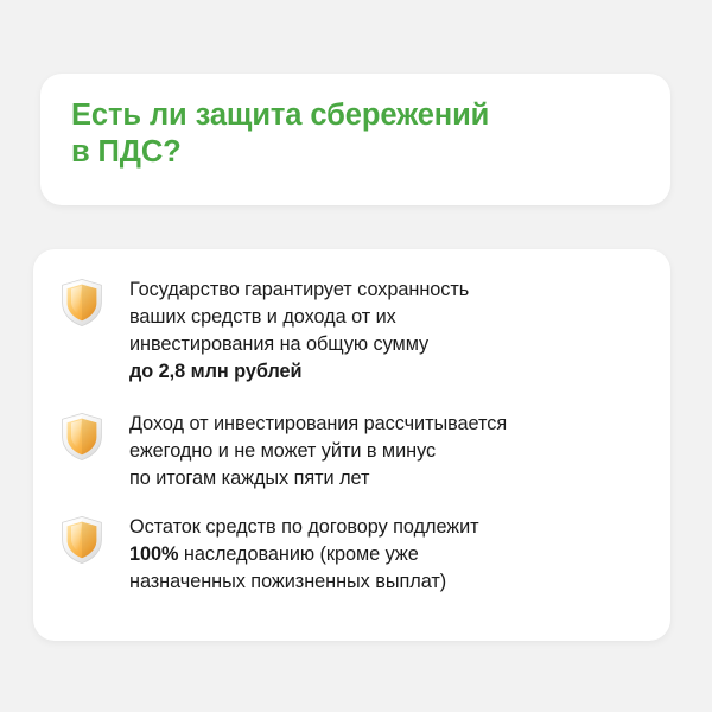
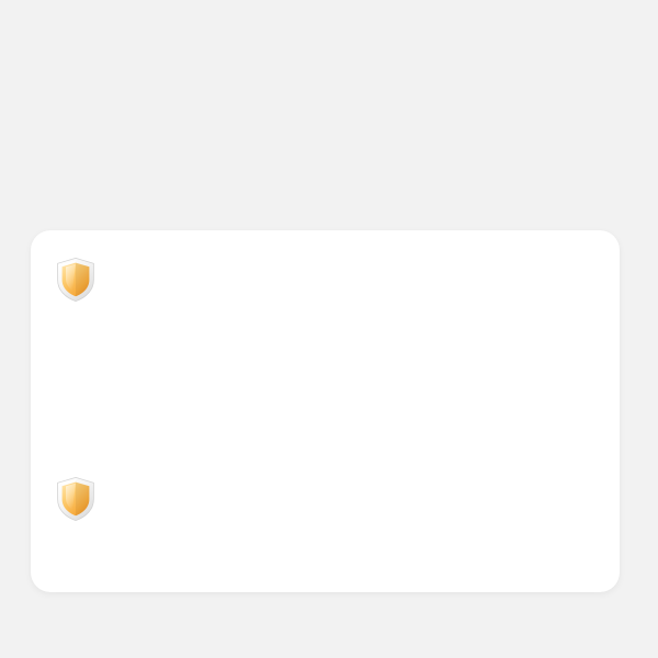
- Есть ли защита сбережений
- в ПДС?
- Государство гарантирует сохранность
- ваших средств и дохода от их
- инвестирования на общую сумму
- до 2,8 млн рублей
- Доход от инвестирования рассчитывается
- ежегодно и не может уйти в минус
- по итогам каждых пяти лет
- Остаток средств по договору подлежит
- 100% наследованию (кроме уже
- назначенных пожизненных выплат)
